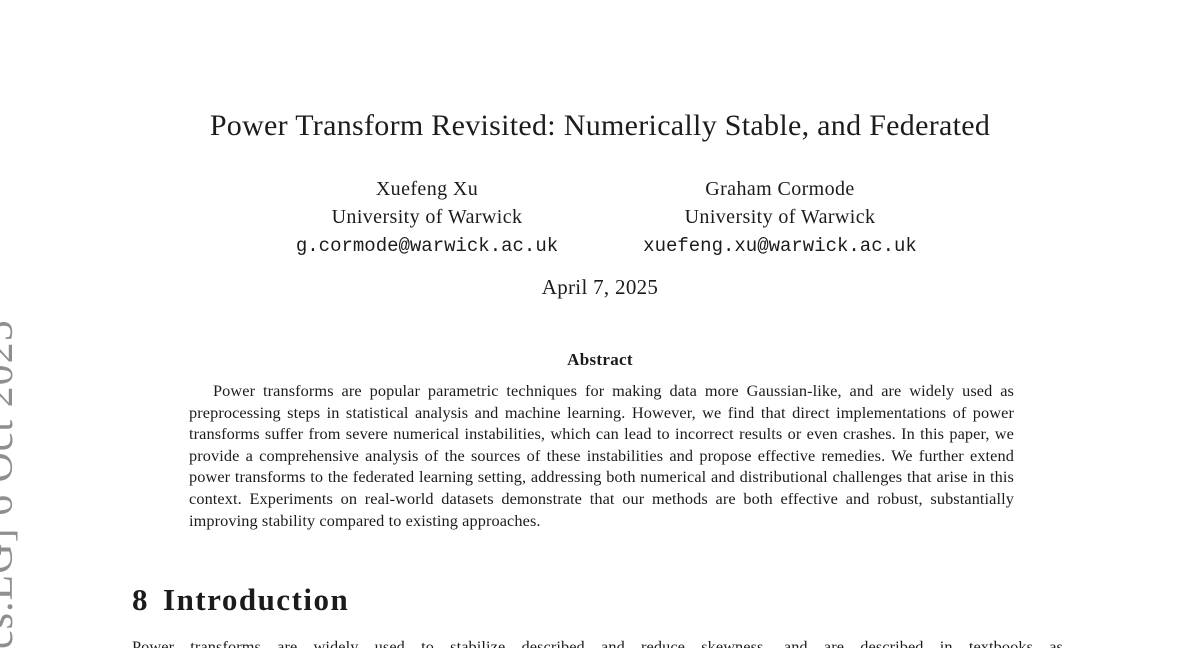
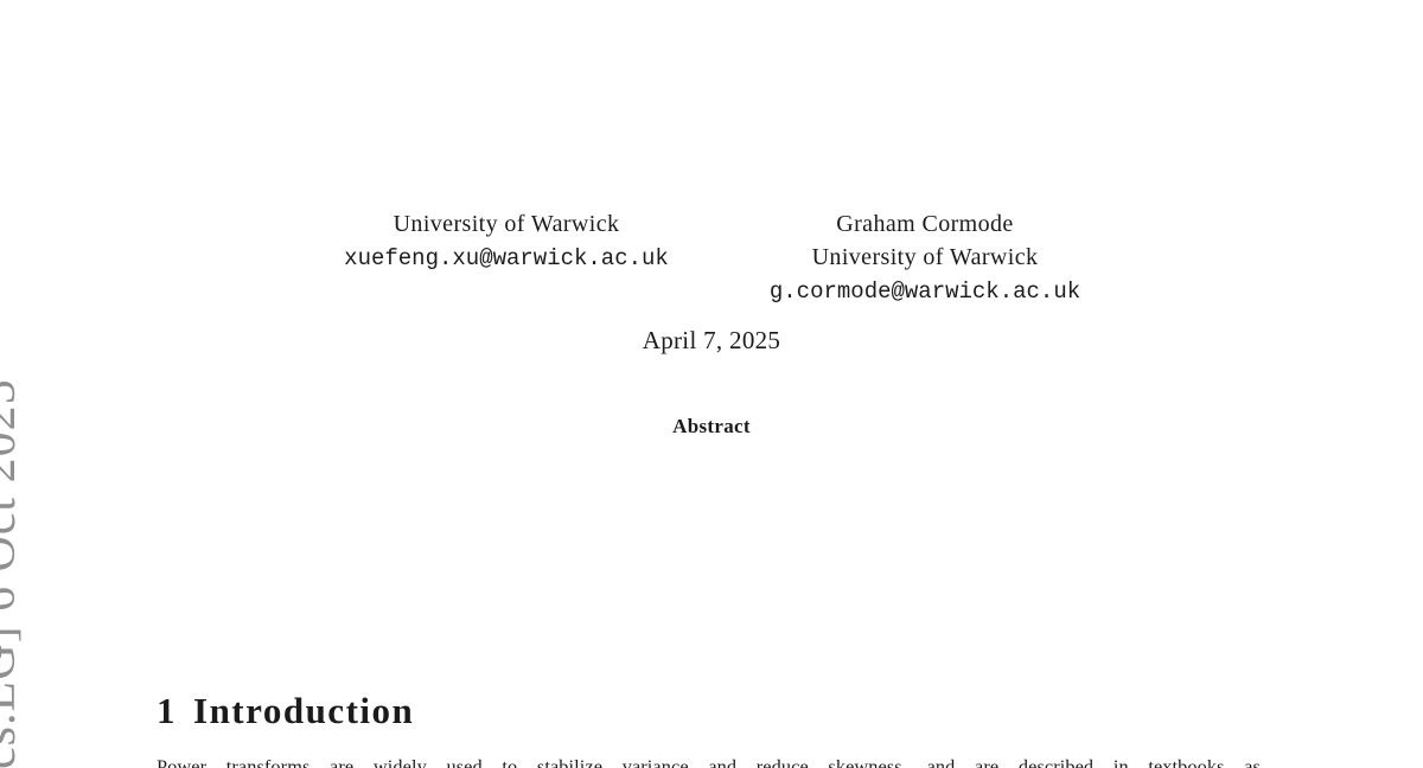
- Power Transform Revisited: Numerically Stable, and Federated
- Xuefeng Xu
  University of Warwick
- g.cormode@warwick.ac.uk
+ xuefeng.xu@warwick.ac.uk
  Graham Cormode
  University of Warwick
- xuefeng.xu@warwick.ac.uk
+ g.cormode@warwick.ac.uk
  April 7, 2025
  Abstract
- Power transforms are popular parametric techniques for making data more Gaussian-like, and are widely used as preprocessing steps in statistical analysis and machine learning. However, we find that direct implementations of power transforms suffer from severe numerical instabilities, which can lead to incorrect results or even crashes. In this paper, we provide a comprehensive analysis of the sources of these instabilities and propose effective remedies. We further extend power transforms to the federated learning setting, addressing both numerical and distributional challenges that arise in this context. Experiments on real-world datasets demonstrate that our methods are both effective and robust, substantially improving stability compared to existing approaches.
- 8 Introduction
+ 1 Introduction
- Power transforms are widely used to stabilize described and reduce skewness, and are described in textbooks as
+ Power transforms are widely used to stabilize variance and reduce skewness, and are described in textbooks as
